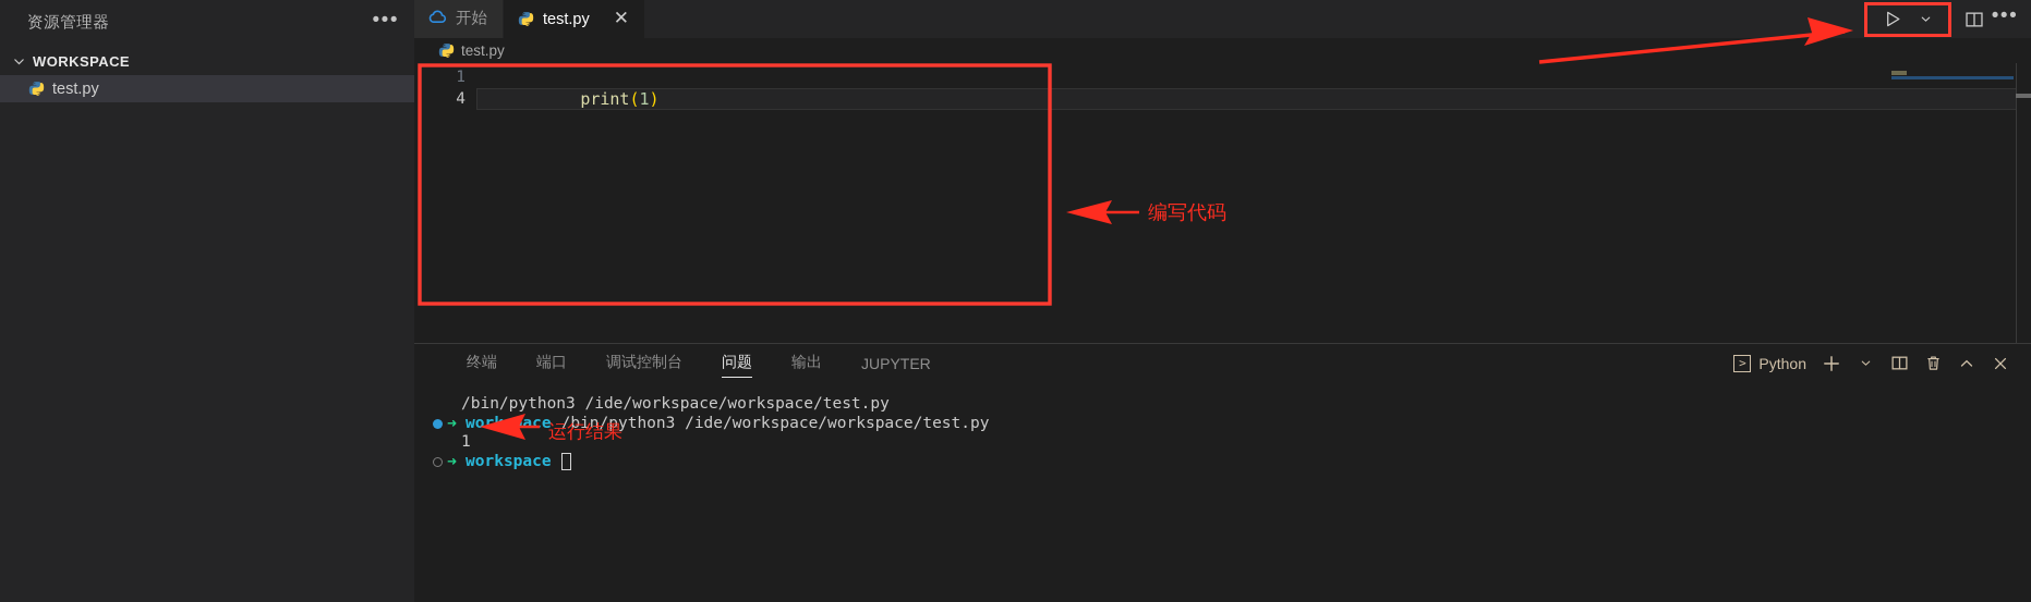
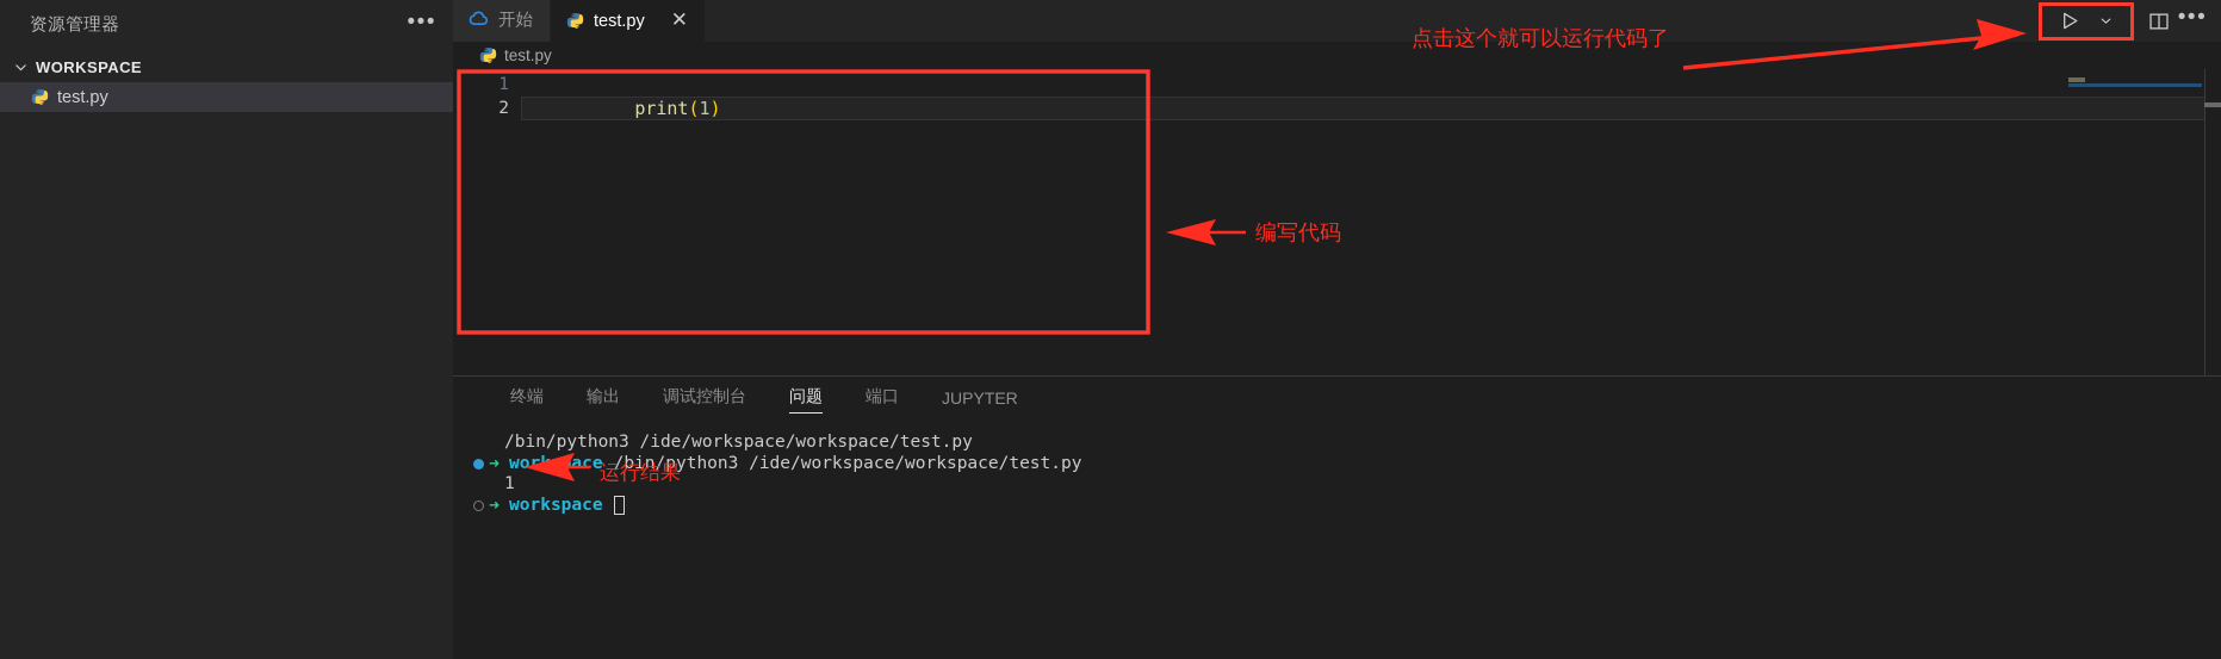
  资源管理器
  •••
  WORKSPACE
  test.py
  开始
  test.py
  ✕
  •••
  test.py
  1
- 4
+ 2
  print(1)
  终端
- 端口
+ 输出
  调试控制台
  问题
- 输出
+ 端口
  JUPYTER
- >
- Python
  /bin/python3 /ide/workspace/workspace/test.py
  ➜
  /bin/python3 /ide/workspace/workspace/test.py
  1
  ➜
  workspace
+ 点击这个就可以运行代码了
  编写代码
  运行结果
